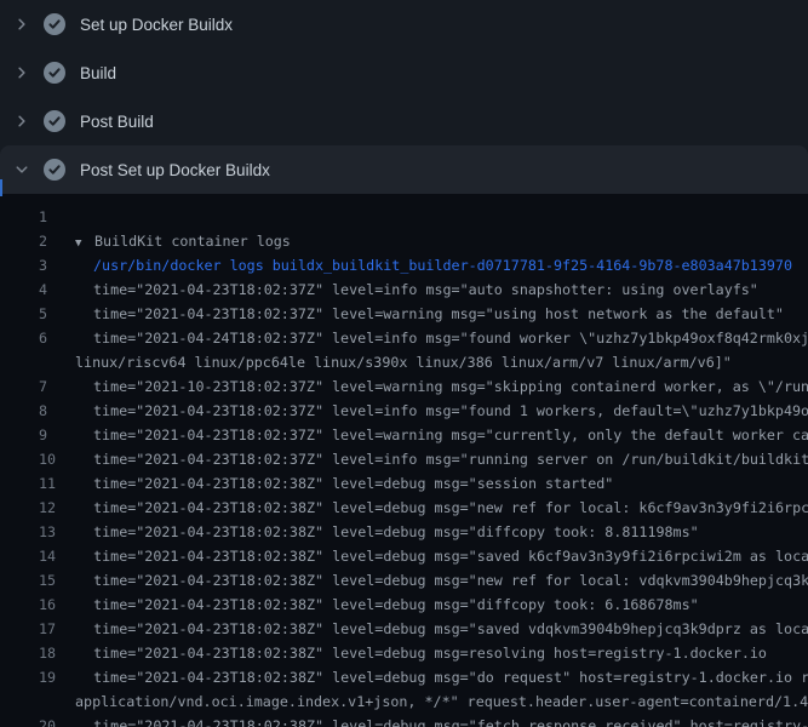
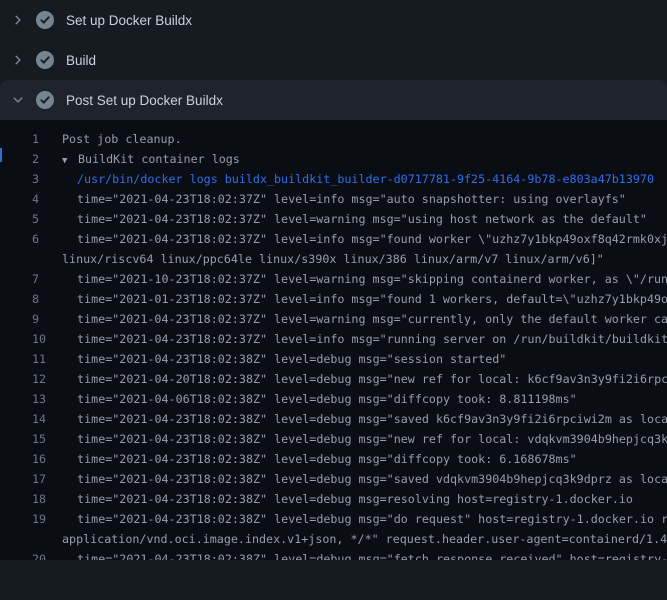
  Set up Docker Buildx
  Build
- Post Build
  Post Set up Docker Buildx
  1
+ Post job cleanup.
  2
  ▼ BuildKit container logs
  3
  /usr/bin/docker logs buildx_buildkit_builder-d0717781-9f25-4164-9b78-e803a47b13970
  4
  time="2021-04-23T18:02:37Z" level=info msg="auto snapshotter: using overlayfs"
  5
  time="2021-04-23T18:02:37Z" level=warning msg="using host network as the default"
  6
- time="2021-04-24T18:02:37Z" level=info msg="found worker \"uzhz7y1bkp49oxf8q42rmk0xj
+ time="2021-04-23T18:02:37Z" level=info msg="found worker \"uzhz7y1bkp49oxf8q42rmk0xj
  linux/riscv64 linux/ppc64le linux/s390x linux/386 linux/arm/v7 linux/arm/v6]"
  7
  time="2021-10-23T18:02:37Z" level=warning msg="skipping containerd worker, as \"/run
  8
- time="2021-04-23T18:02:37Z" level=info msg="found 1 workers, default=\"uzhz7y1bkp49o
+ time="2021-01-23T18:02:37Z" level=info msg="found 1 workers, default=\"uzhz7y1bkp49o
  9
  time="2021-04-23T18:02:37Z" level=warning msg="currently, only the default worker ca
  10
  time="2021-04-23T18:02:37Z" level=info msg="running server on /run/buildkit/buildkit
  11
  time="2021-04-23T18:02:38Z" level=debug msg="session started"
  12
- time="2021-04-23T18:02:38Z" level=debug msg="new ref for local: k6cf9av3n3y9fi2i6rpc
+ time="2021-04-20T18:02:38Z" level=debug msg="new ref for local: k6cf9av3n3y9fi2i6rpc
  13
- time="2021-04-23T18:02:38Z" level=debug msg="diffcopy took: 8.811198ms"
+ time="2021-04-06T18:02:38Z" level=debug msg="diffcopy took: 8.811198ms"
  14
  time="2021-04-23T18:02:38Z" level=debug msg="saved k6cf9av3n3y9fi2i6rpciwi2m as loca
  15
  time="2021-04-23T18:02:38Z" level=debug msg="new ref for local: vdqkvm3904b9hepjcq3k
  16
  time="2021-04-23T18:02:38Z" level=debug msg="diffcopy took: 6.168678ms"
  17
  time="2021-04-23T18:02:38Z" level=debug msg="saved vdqkvm3904b9hepjcq3k9dprz as loca
  18
  time="2021-04-23T18:02:38Z" level=debug msg=resolving host=registry-1.docker.io
  19
  time="2021-04-23T18:02:38Z" level=debug msg="do request" host=registry-1.docker.io r
  application/vnd.oci.image.index.v1+json, */*" request.header.user-agent=containerd/1.4
  20
  time="2021-04-23T18:02:38Z" level=debug msg="fetch response received" host=registry-
